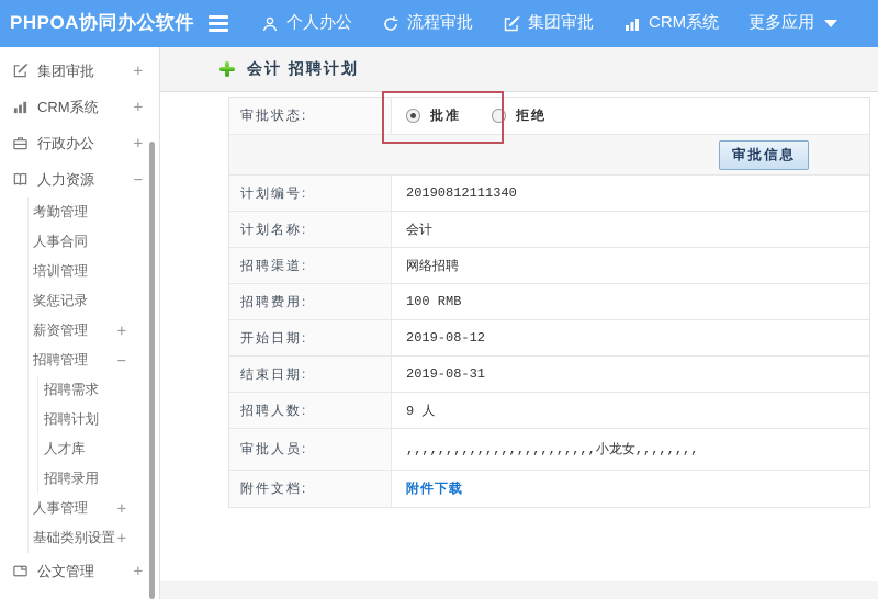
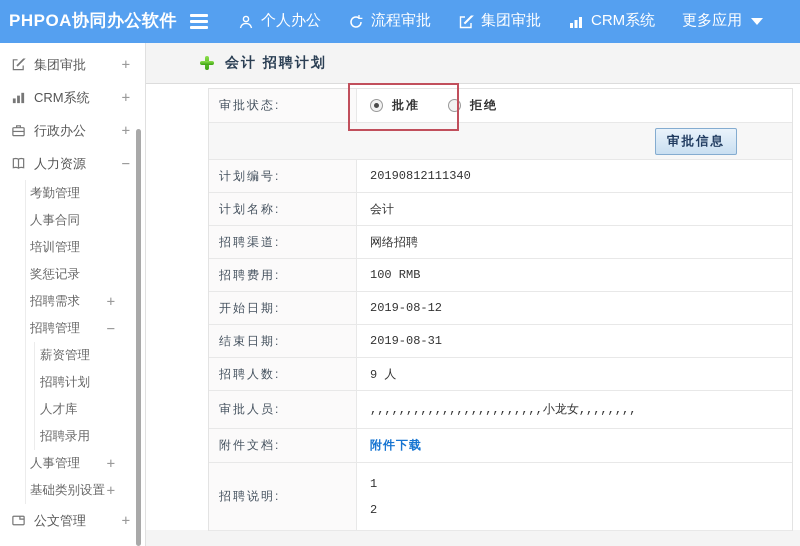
  PHPOA协同办公软件
  个人办公
  流程审批
  集团审批
  CRM系统
  更多应用
  集团审批
  +
  CRM系统
  +
  行政办公
  +
  人力资源
  −
  考勤管理
  人事合同
  培训管理
  奖惩记录
- 薪资管理
+ 招聘需求
  +
  招聘管理
  −
- 招聘需求
+ 薪资管理
  招聘计划
  人才库
  招聘录用
  人事管理
  +
  基础类别设置
  +
  公文管理
  +
  会计 招聘计划
  审批状态:
  批准
  拒绝
  审批信息
  计划编号:
  20190812111340
  计划名称:
  会计
  招聘渠道:
  网络招聘
  招聘费用:
  100 RMB
  开始日期:
  2019-08-12
  结束日期:
  2019-08-31
  招聘人数:
  9 人
  审批人员:
  ,,,,,,,,,,,,,,,,,,,,,,,,小龙女,,,,,,,,
  附件文档:
  附件下载
+ 招聘说明:
+ 1
+ 2
